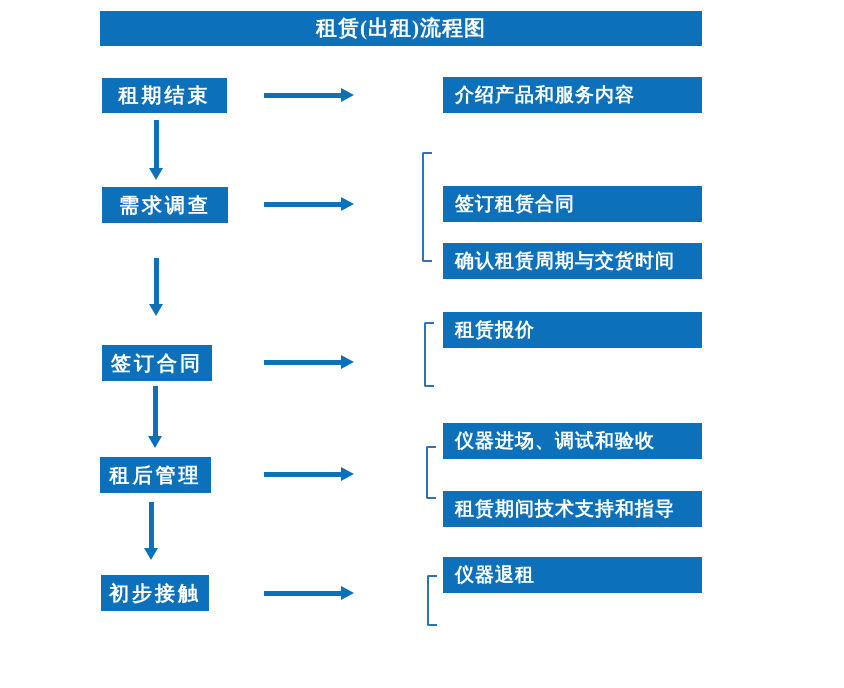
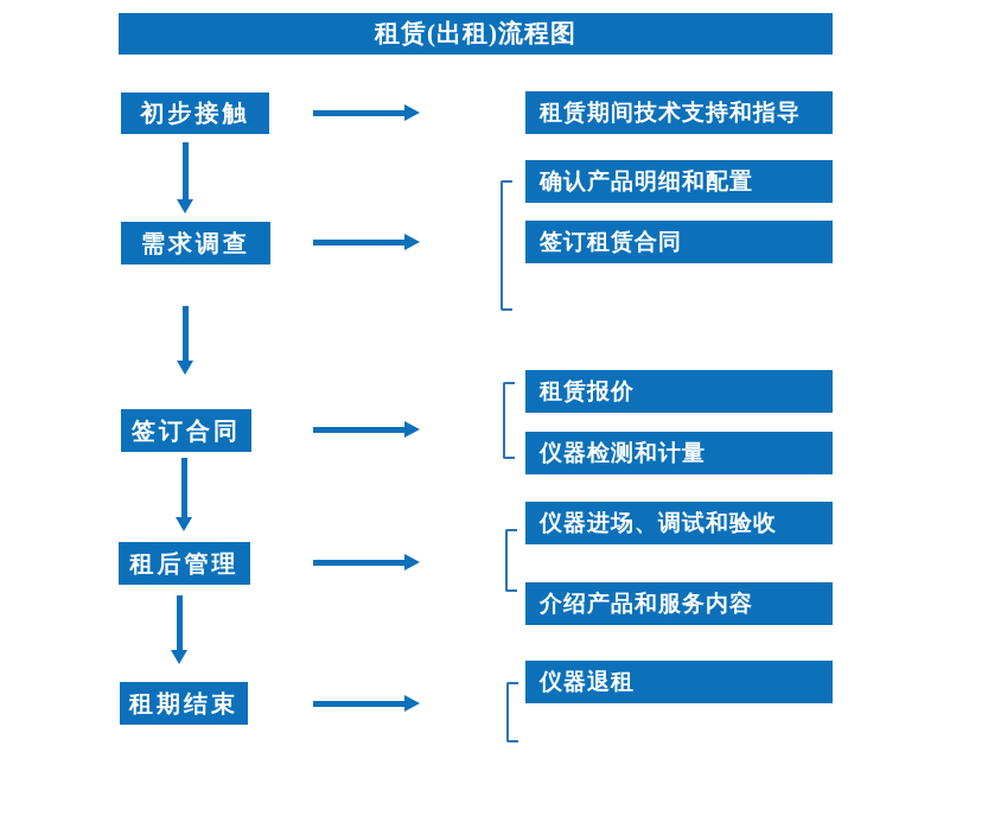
  租赁(出租)流程图
- 租期结束
+ 初步接触
  需求调查
  签订合同
  租后管理
- 初步接触
+ 租期结束
- 介绍产品和服务内容
+ 租赁期间技术支持和指导
+ 确认产品明细和配置
  签订租赁合同
- 确认租赁周期与交货时间
  租赁报价
+ 仪器检测和计量
  仪器进场、调试和验收
- 租赁期间技术支持和指导
+ 介绍产品和服务内容
  仪器退租
